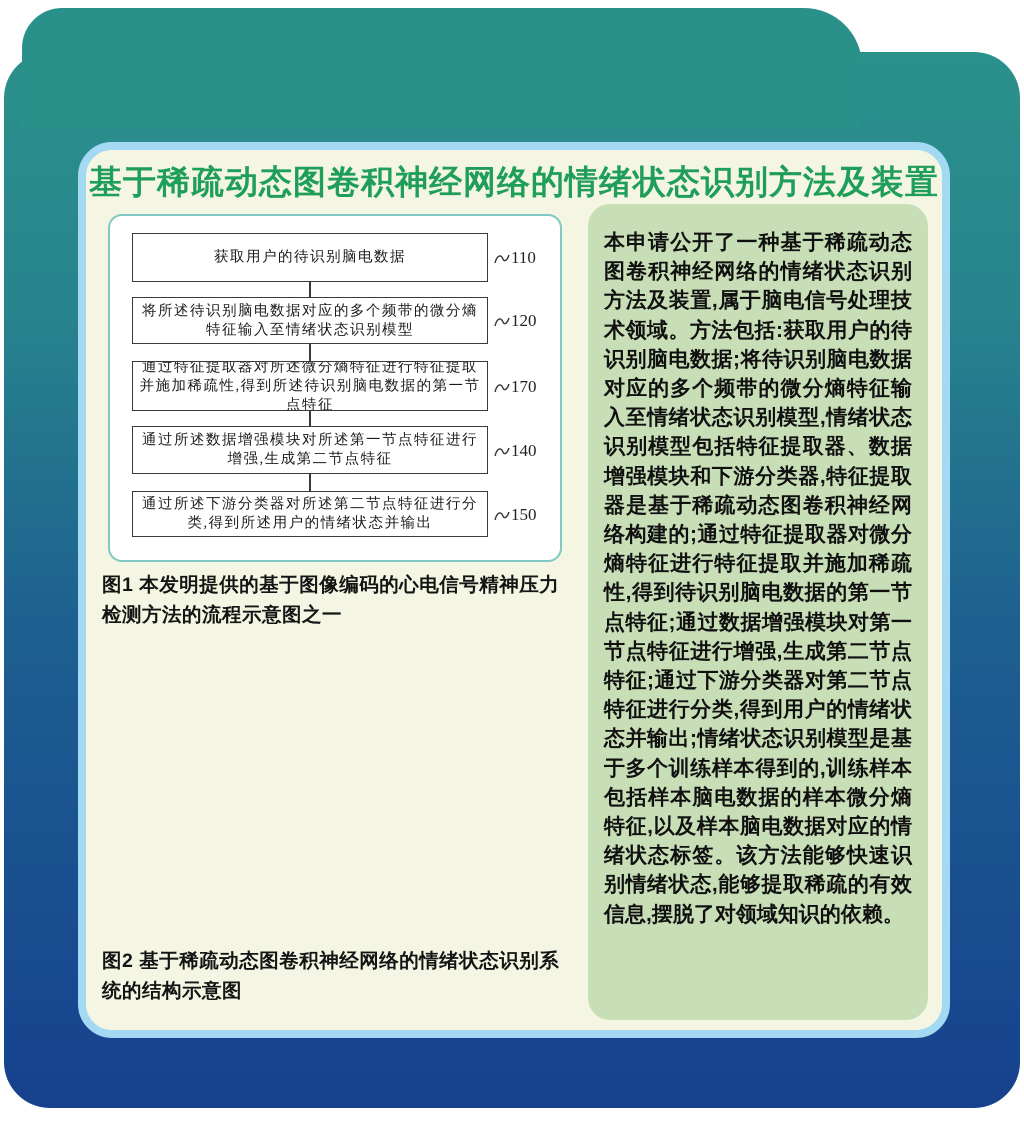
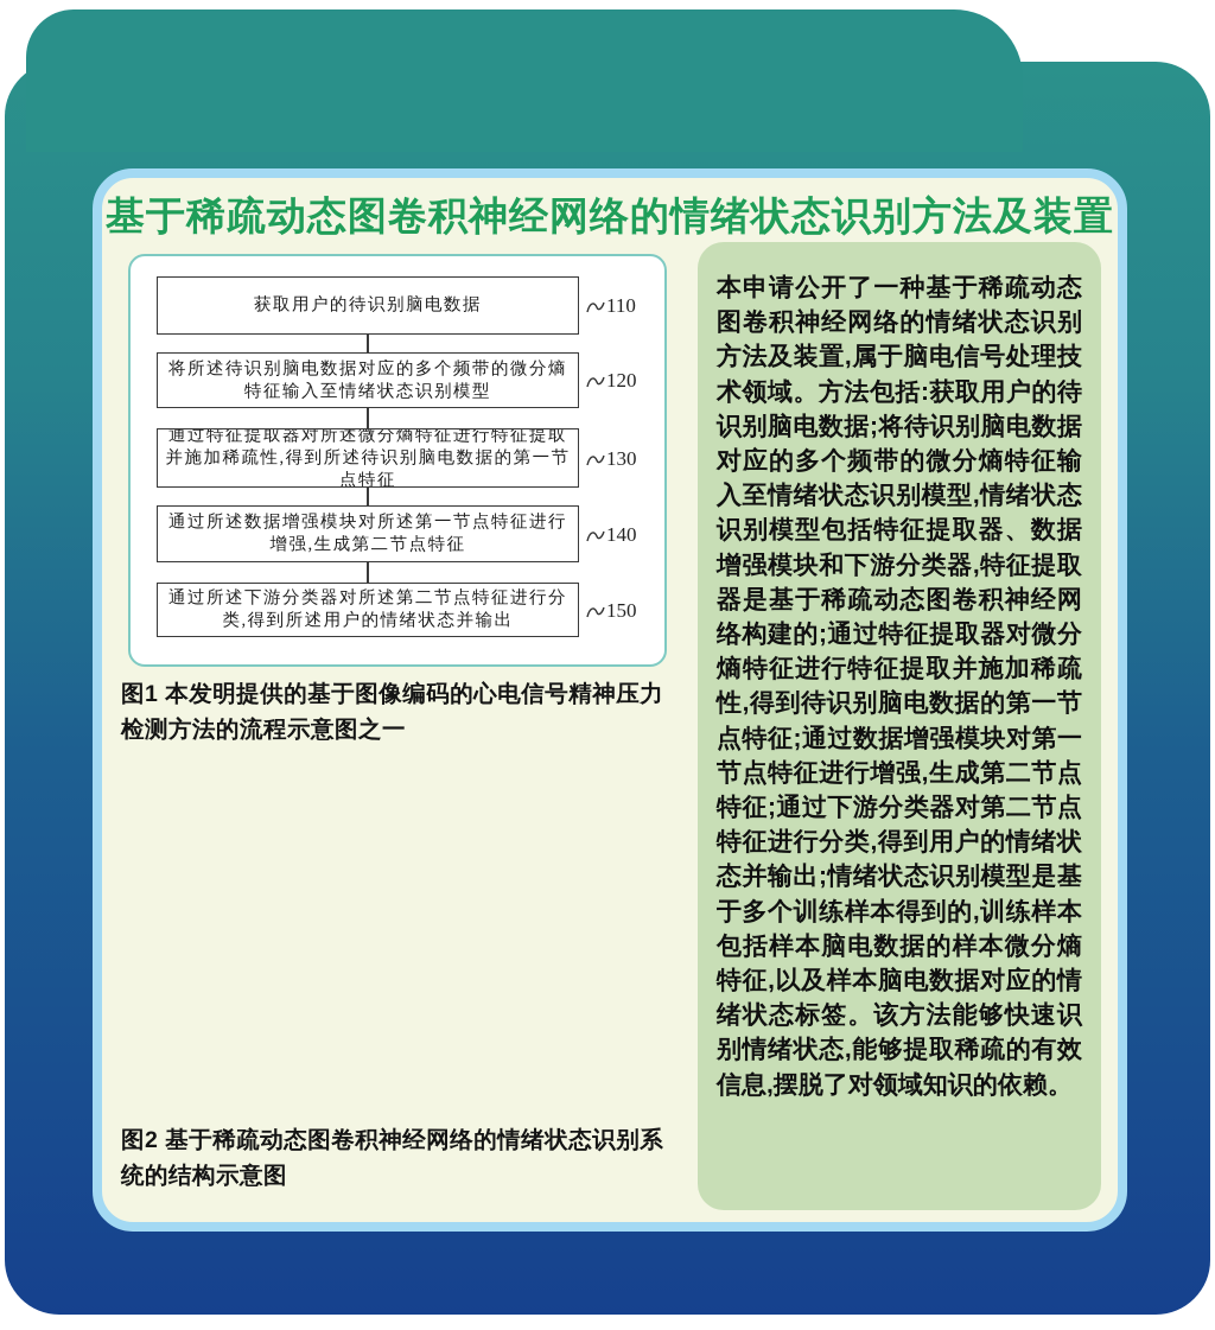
  基于稀疏动态图卷积神经网络的情绪状态识别方法及装置
  获取用户的待识别脑电数据
  将所述待识别脑电数据对应的多个频带的微分熵特征输入至情绪状态识别模型
  通过特征提取器对所述微分熵特征进行特征提取并施加稀疏性,得到所述待识别脑电数据的第一节点特征
  通过所述数据增强模块对所述第一节点特征进行增强,生成第二节点特征
  通过所述下游分类器对所述第二节点特征进行分类,得到所述用户的情绪状态并输出
  110
  120
- 170
+ 130
  140
  150
  图1 本发明提供的基于图像编码的心电信号精神压力检测方法的流程示意图之一
  图2 基于稀疏动态图卷积神经网络的情绪状态识别系统的结构示意图
  本申请公开了一种基于稀疏动态图卷积神经网络的情绪状态识别方法及装置,属于脑电信号处理技术领域。方法包括:获取用户的待识别脑电数据;将待识别脑电数据对应的多个频带的微分熵特征输入至情绪状态识别模型,情绪状态识别模型包括特征提取器、数据增强模块和下游分类器,特征提取器是基于稀疏动态图卷积神经网络构建的;通过特征提取器对微分熵特征进行特征提取并施加稀疏性,得到待识别脑电数据的第一节点特征;通过数据增强模块对第一节点特征进行增强,生成第二节点特征;通过下游分类器对第二节点特征进行分类,得到用户的情绪状态并输出;情绪状态识别模型是基于多个训练样本得到的,训练样本包括样本脑电数据的样本微分熵特征,以及样本脑电数据对应的情绪状态标签。该方法能够快速识别情绪状态,能够提取稀疏的有效信息,摆脱了对领域知识的依赖。
